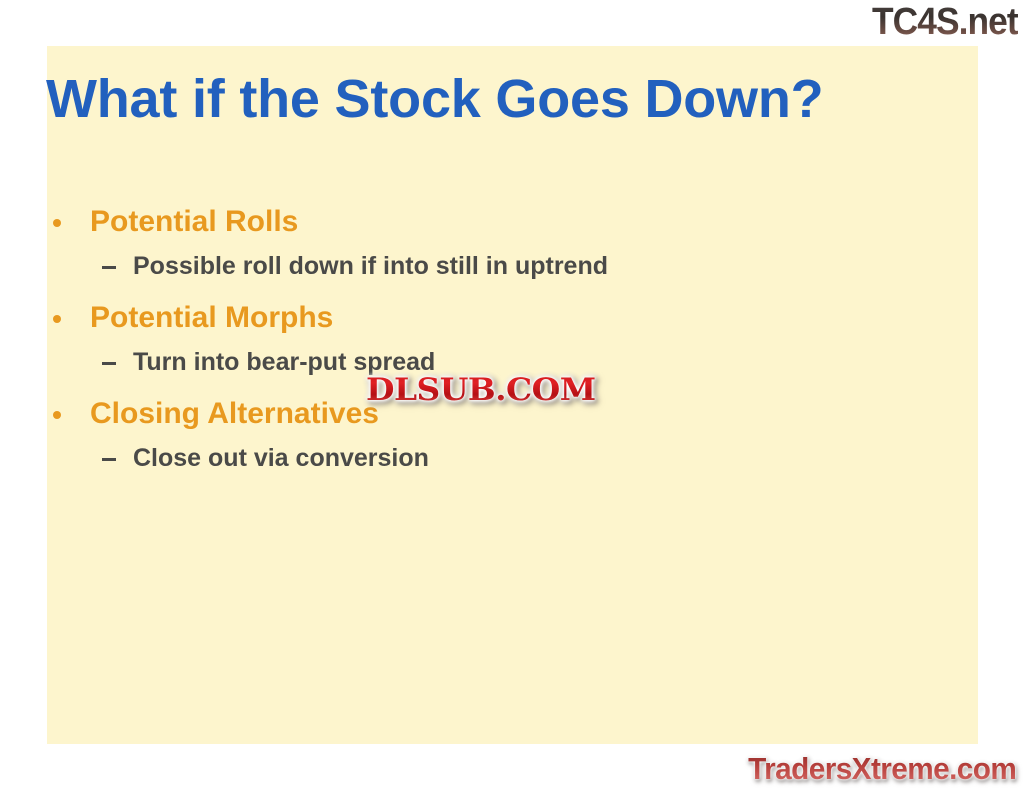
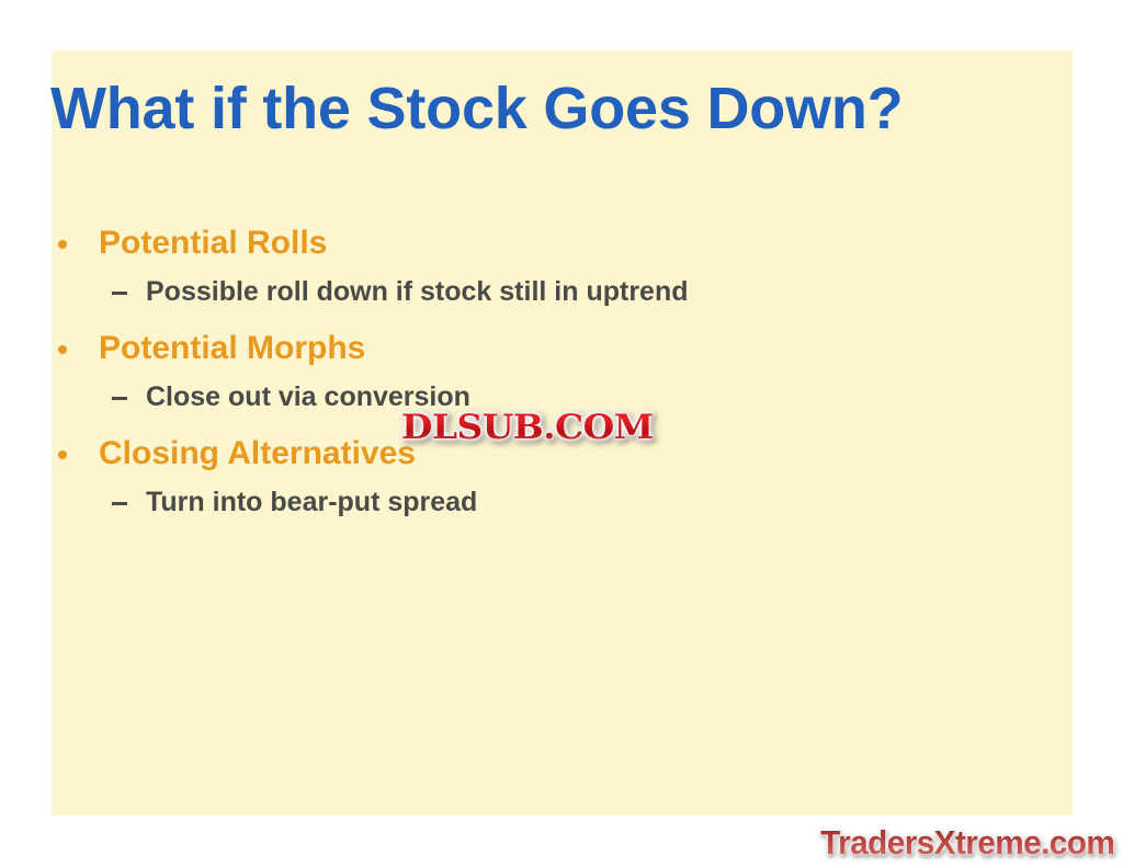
  What if the Stock Goes Down?
  Potential Rolls
- Possible roll down if into still in uptrend
+ Possible roll down if stock still in uptrend
  Potential Morphs
- Turn into bear-put spread
+ Close out via conversion
  Closing Alternatives
- Close out via conversion
+ Turn into bear-put spread
  DLSUB.COM
- TC4S.net
  TradersXtreme.com
